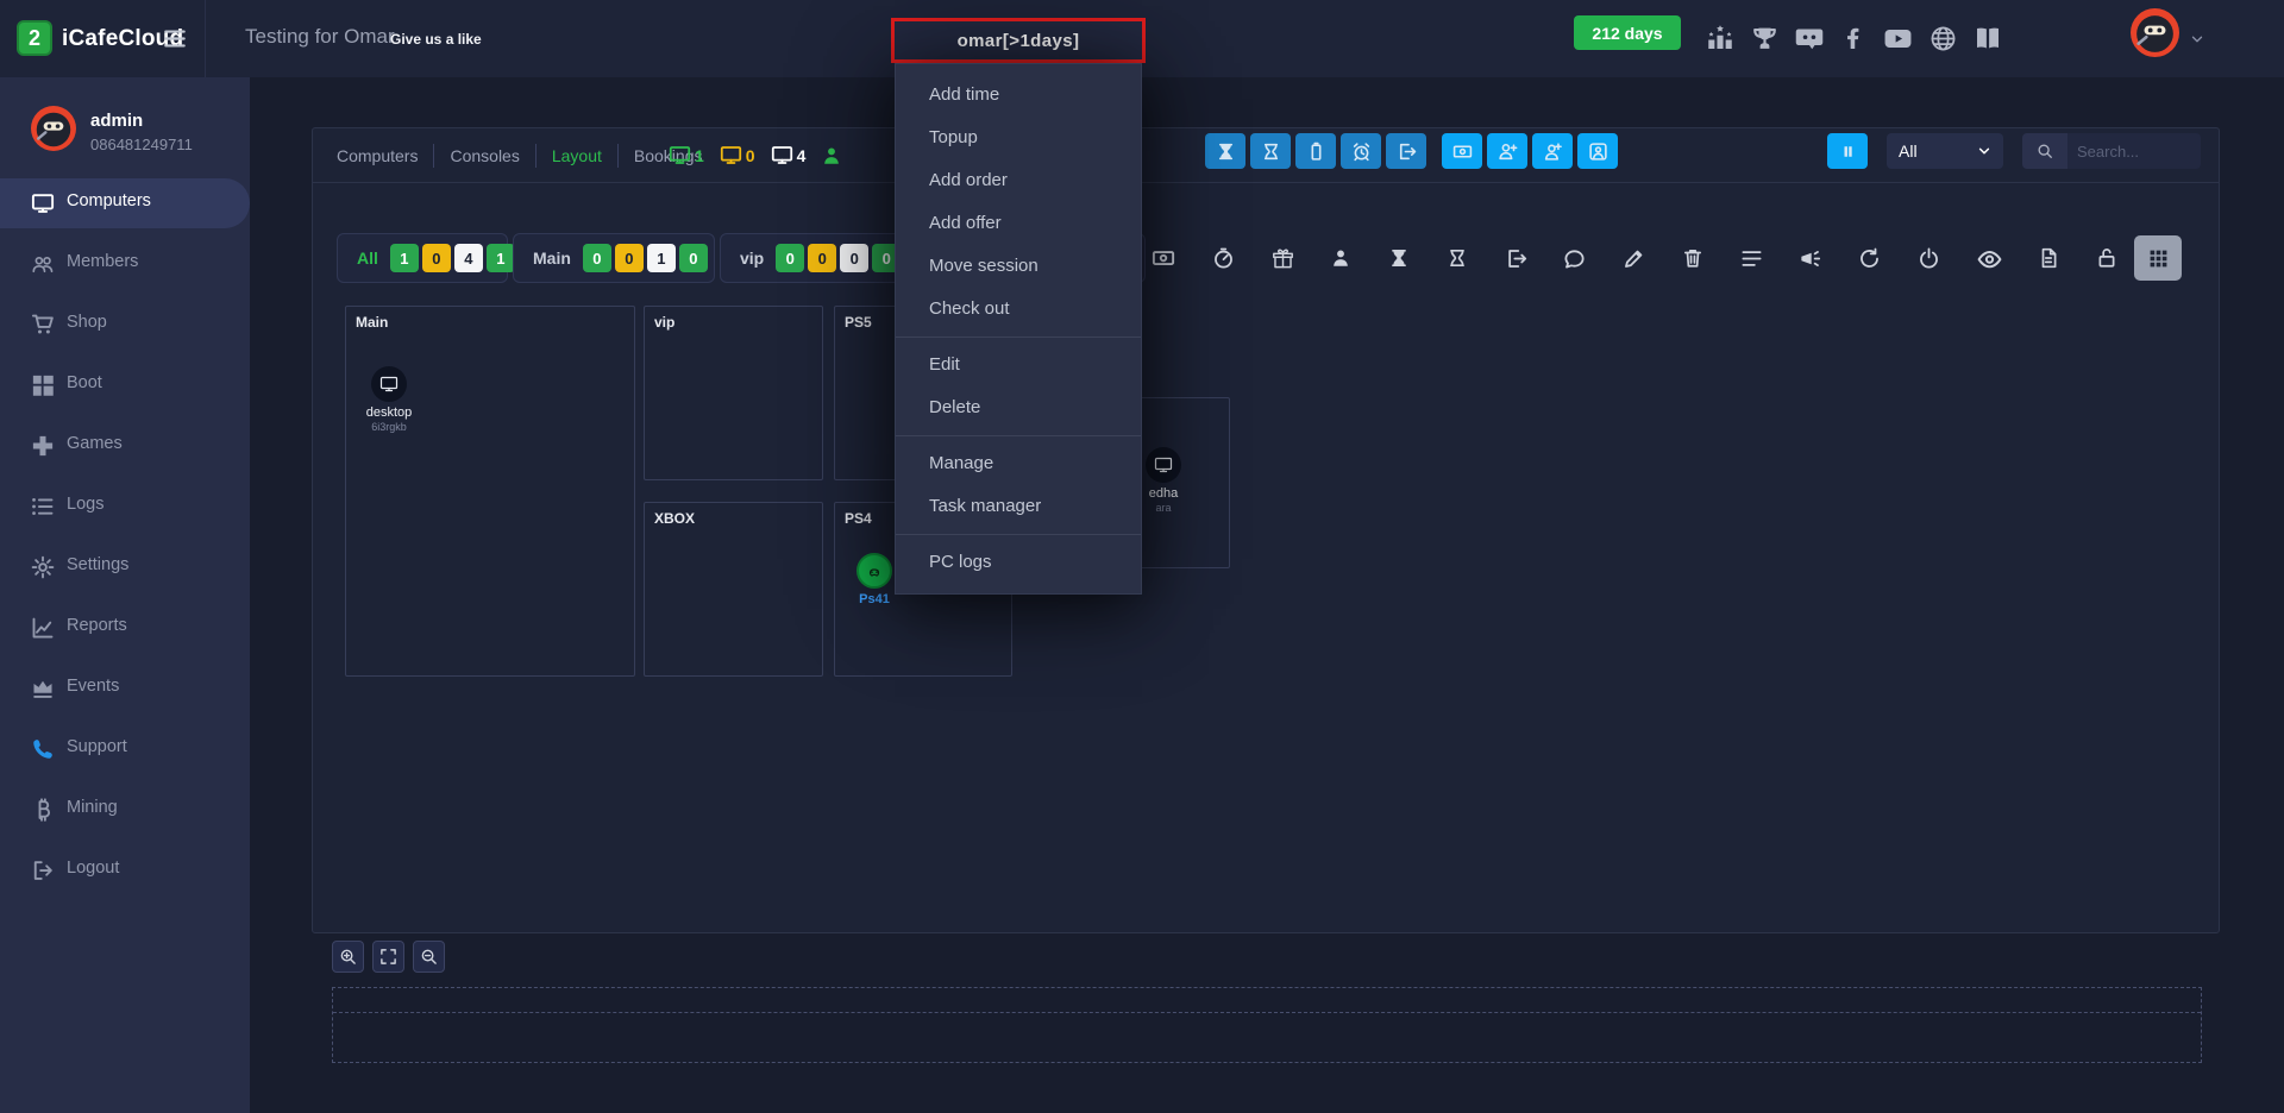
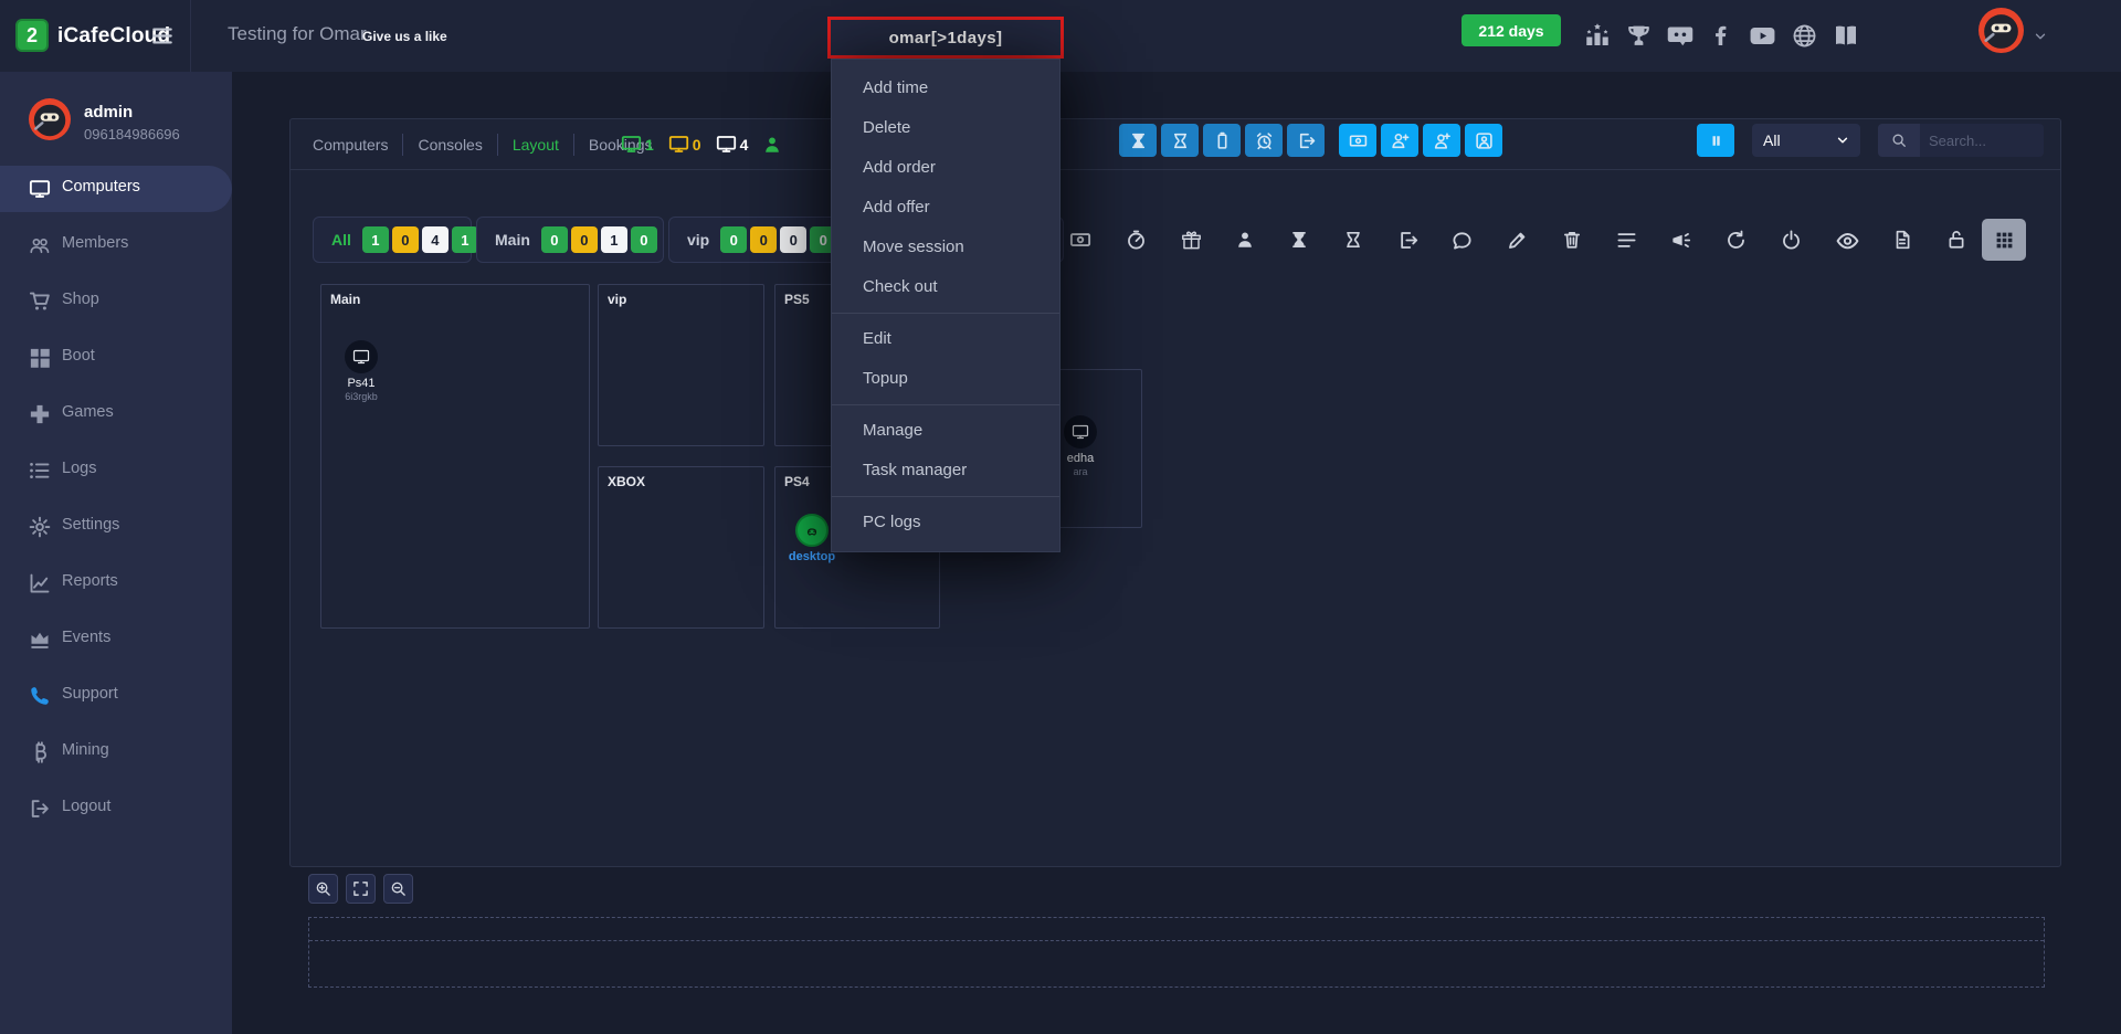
  2
  iCafeClou
  Testing for Omar
  Give us a like
  omar[>1days]
  212 days
  admin
- 086481249711
+ 096184986696
  Computers
  Members
  Shop
  Boot
  Games
  Logs
  Settings
  Reports
  Events
  Support
  Mining
  Logout
  Computers
  Consoles
  Layout
  Bookins
  1
  0
  4
  All
  Search...
  All
  1
  0
  4
  1
  Main
  0
  0
  1
  0
  vip
  0
  0
  0
  0
  Main
  vip
  PS5
  XBOX
  PS4
- desktop
+ Ps41
  6i3rgkb
- Ps41
+ desktop
  edha
  ara
  Add time
- Topup
+ Delete
  Add order
  Add offer
  Move session
  Check out
  Edit
- Delete
+ Topup
  Manage
  Task manager
  PC logs
